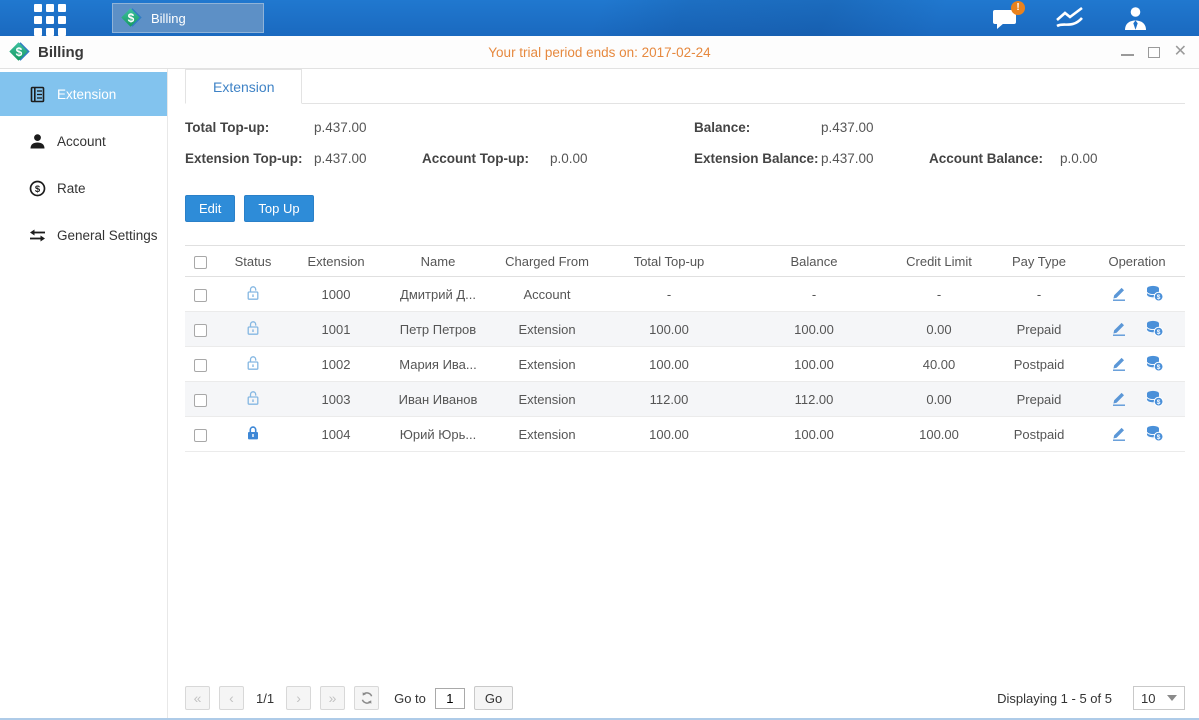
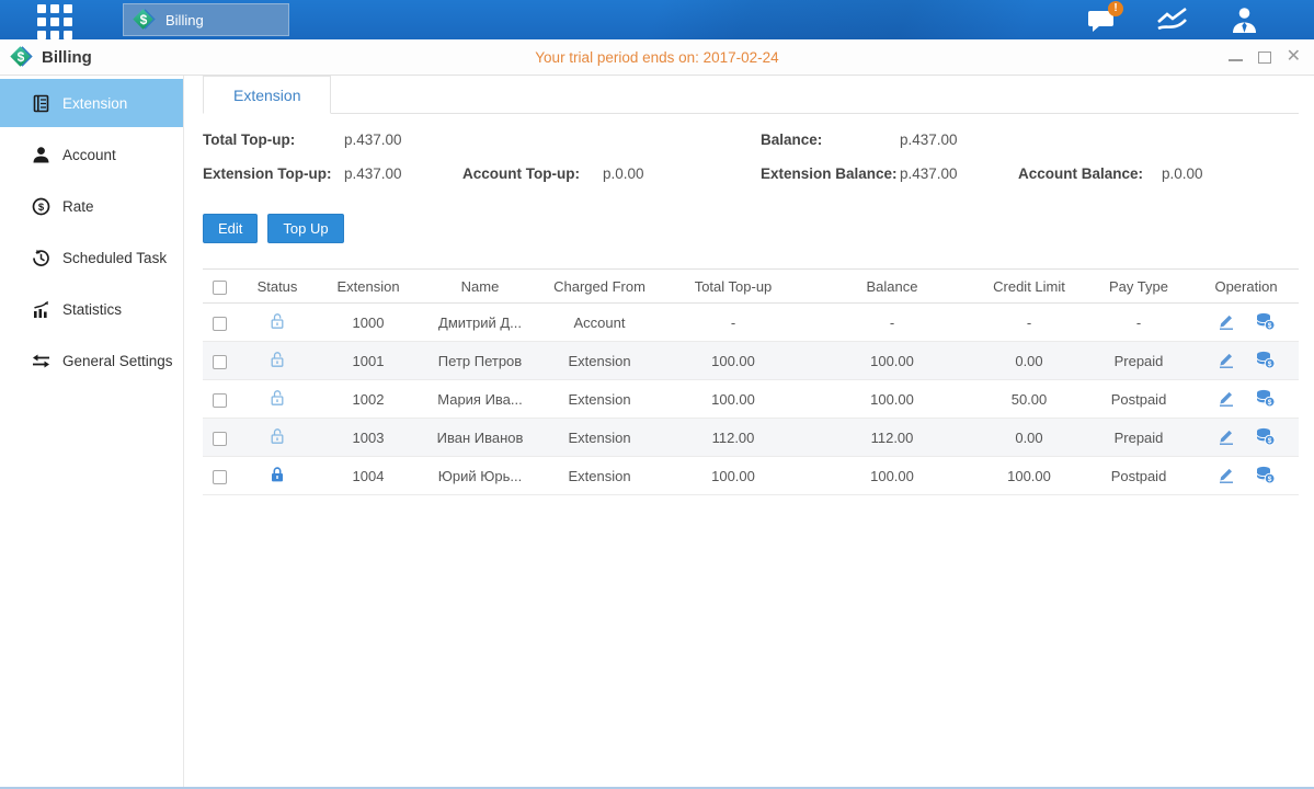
  $
  Billing
  !
  $
  Billing
  Your trial period ends on: 2017-02-24
  ✕
  Extension
  Account
  $
  Rate
+ Scheduled Task
+ Statistics
  General Settings
  Extension
  Total Top-up:
  p.437.00
  Balance:
  p.437.00
  Extension Top-up:
  p.437.00
  Account Top-up:
  p.0.00
  Extension Balance:
  p.437.00
  Account Balance:
  p.0.00
  Edit
  Top Up
  	Status	Extension	Name	Charged From	Total Top-up	Balance	Credit Limit	Pay Type	Operation
  		1000	Дмитрий Д...	Account	-	-	-	-
  		1001	Петр Петров	Extension	100.00	100.00	0.00	Prepaid
- 		1002	Мария Ива...	Extension	100.00	100.00	40.00	Postpaid
+ 		1002	Мария Ива...	Extension	100.00	100.00	50.00	Postpaid
  		1003	Иван Иванов	Extension	112.00	112.00	0.00	Prepaid
  		1004	Юрий Юрь...	Extension	100.00	100.00	100.00	Postpaid
- «
- ‹
- 1/1
- ›
- »
- Go to
- 1
- Go
- Displaying 1 - 5 of 5
- 10
